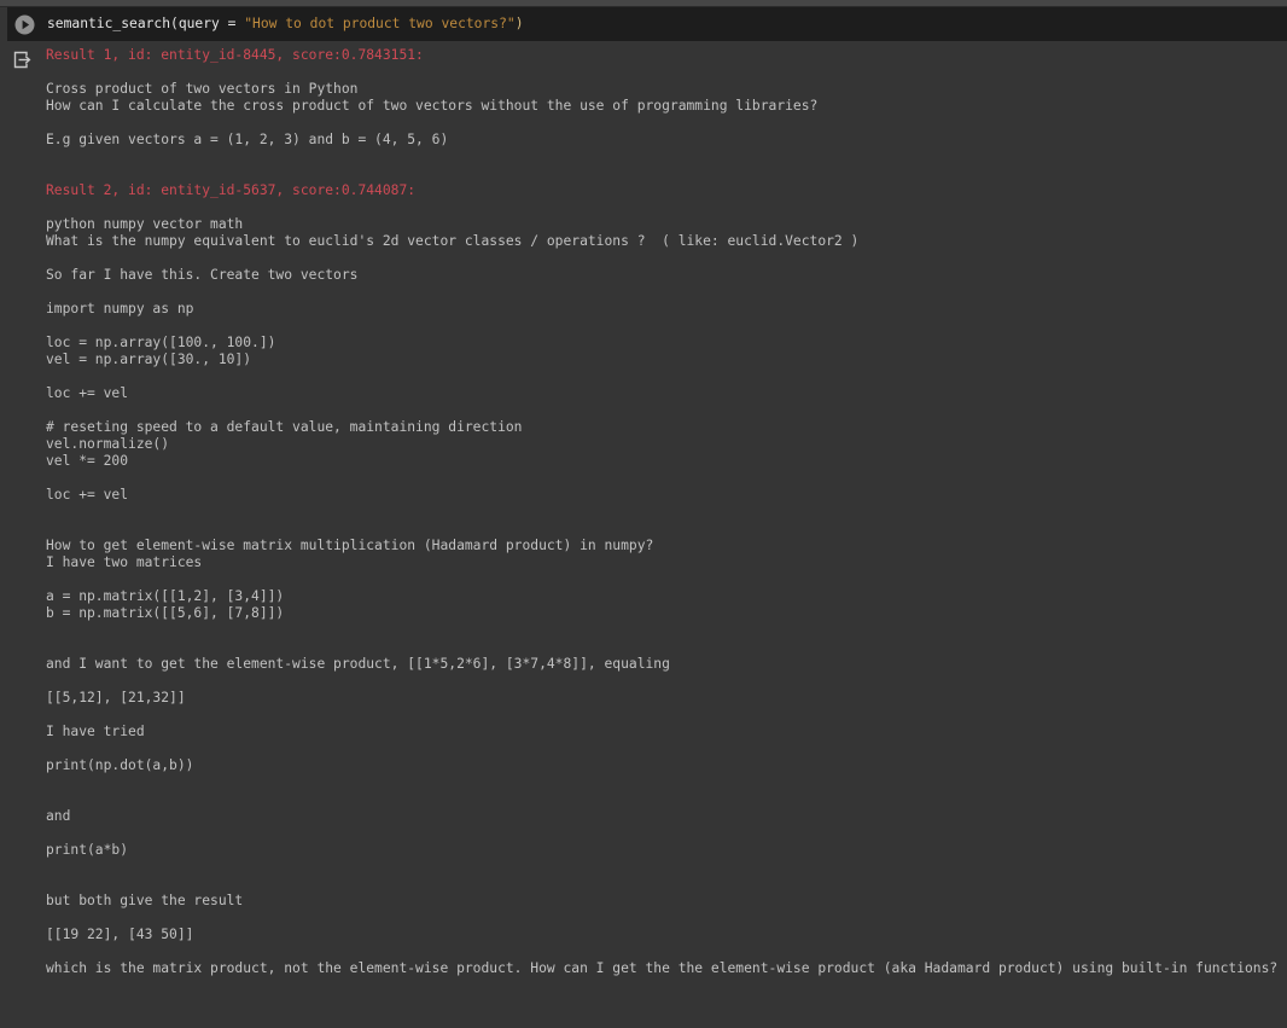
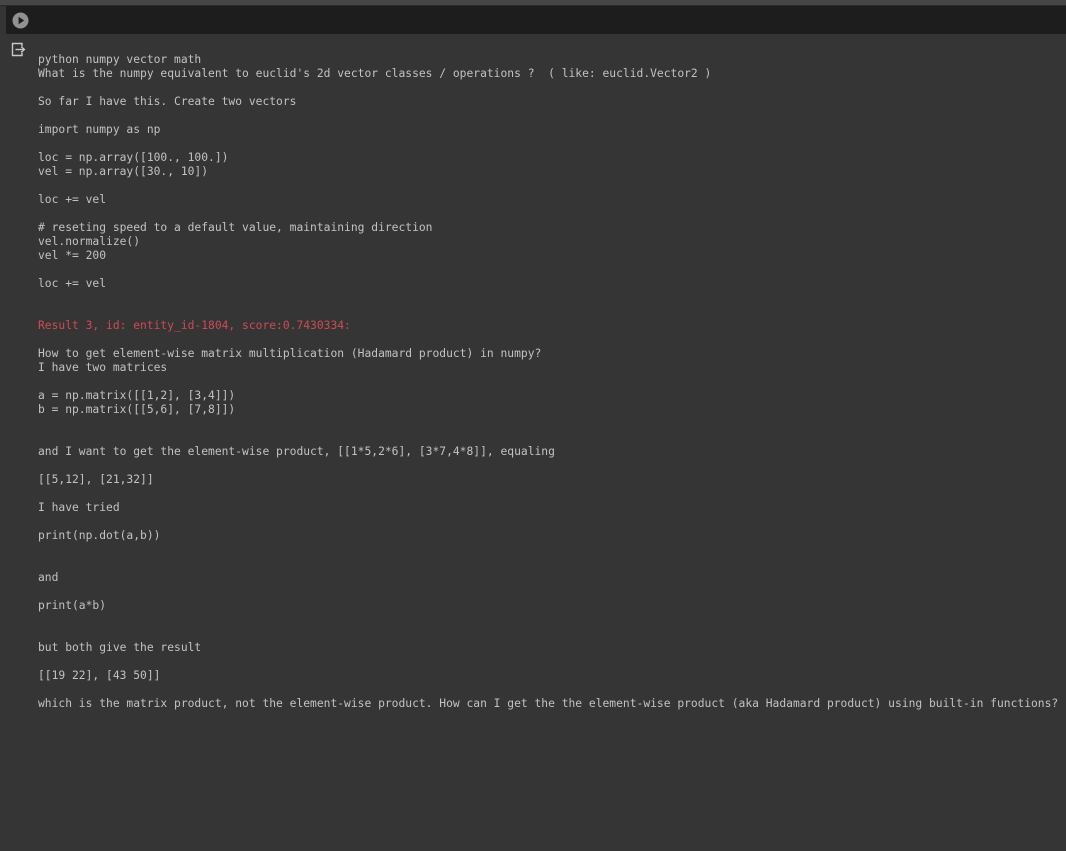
- semantic_search(query = "How to dot product two vectors?")
- Result 1, id: entity_id-8445, score:0.7843151:
- Cross product of two vectors in Python
- How can I calculate the cross product of two vectors without the use of programming libraries?
- E.g given vectors a = (1, 2, 3) and b = (4, 5, 6)
- Result 2, id: entity_id-5637, score:0.744087:
  python numpy vector math
  What is the numpy equivalent to euclid's 2d vector classes / operations ? ( like: euclid.Vector2 )
  So far I have this. Create two vectors
  import numpy as np
  loc = np.array([100., 100.])
  vel = np.array([30., 10])
  loc += vel
  # reseting speed to a default value, maintaining direction
  vel.normalize()
  vel *= 200
  loc += vel
+ Result 3, id: entity_id-1804, score:0.7430334:
  How to get element-wise matrix multiplication (Hadamard product) in numpy?
  I have two matrices
  a = np.matrix([[1,2], [3,4]])
  b = np.matrix([[5,6], [7,8]])
  and I want to get the element-wise product, [[1*5,2*6], [3*7,4*8]], equaling
  [[5,12], [21,32]]
  I have tried
  print(np.dot(a,b))
  and
  print(a*b)
  but both give the result
  [[19 22], [43 50]]
  which is the matrix product, not the element-wise product. How can I get the the element-wise product (aka Hadamard product) using built-in functions?
